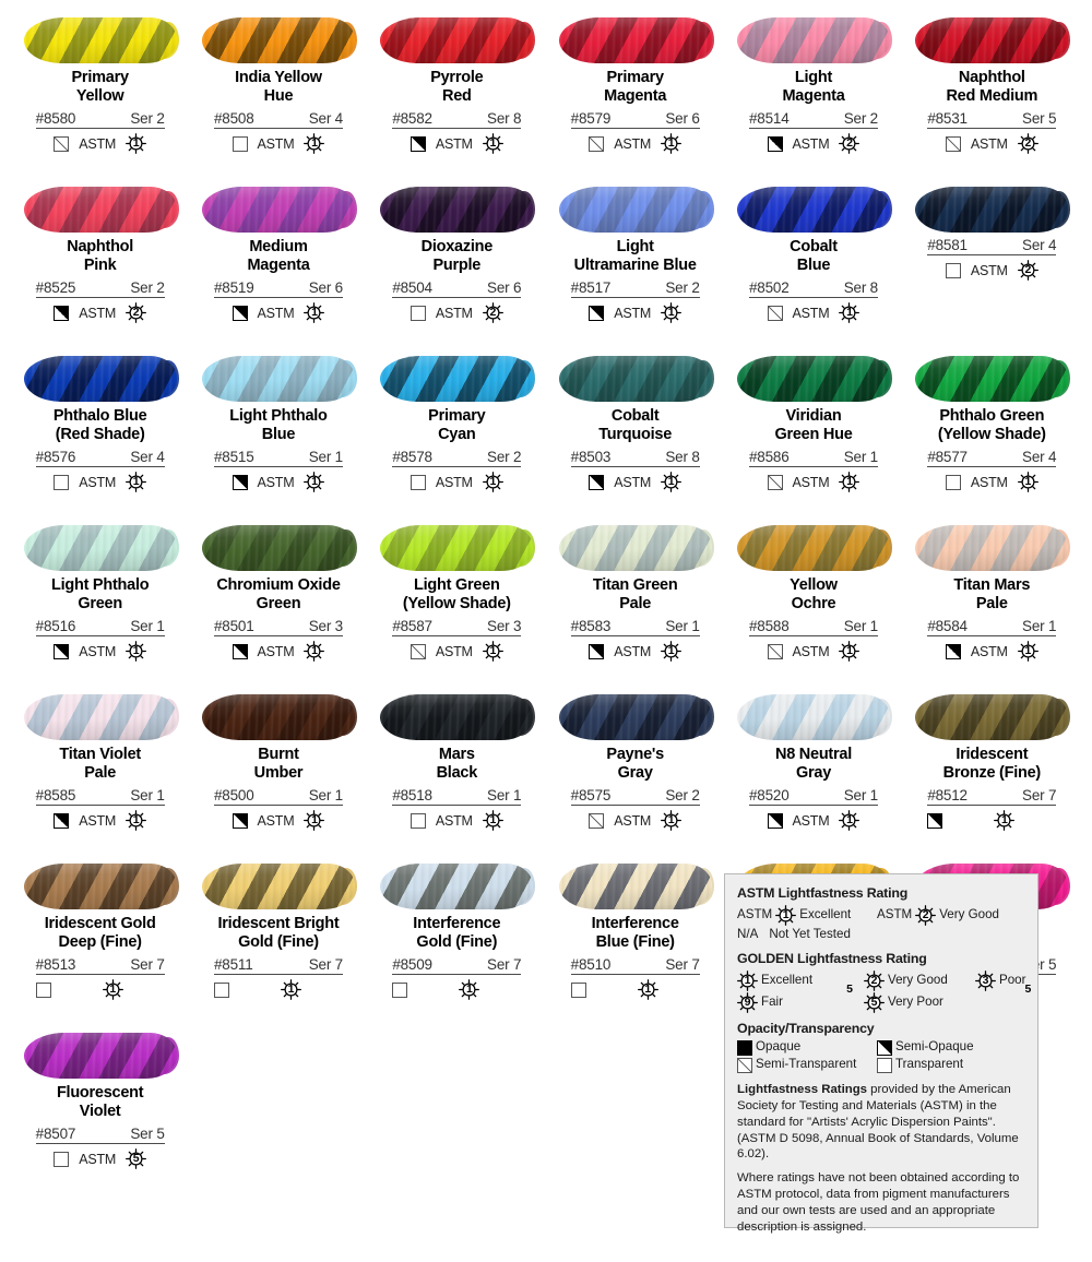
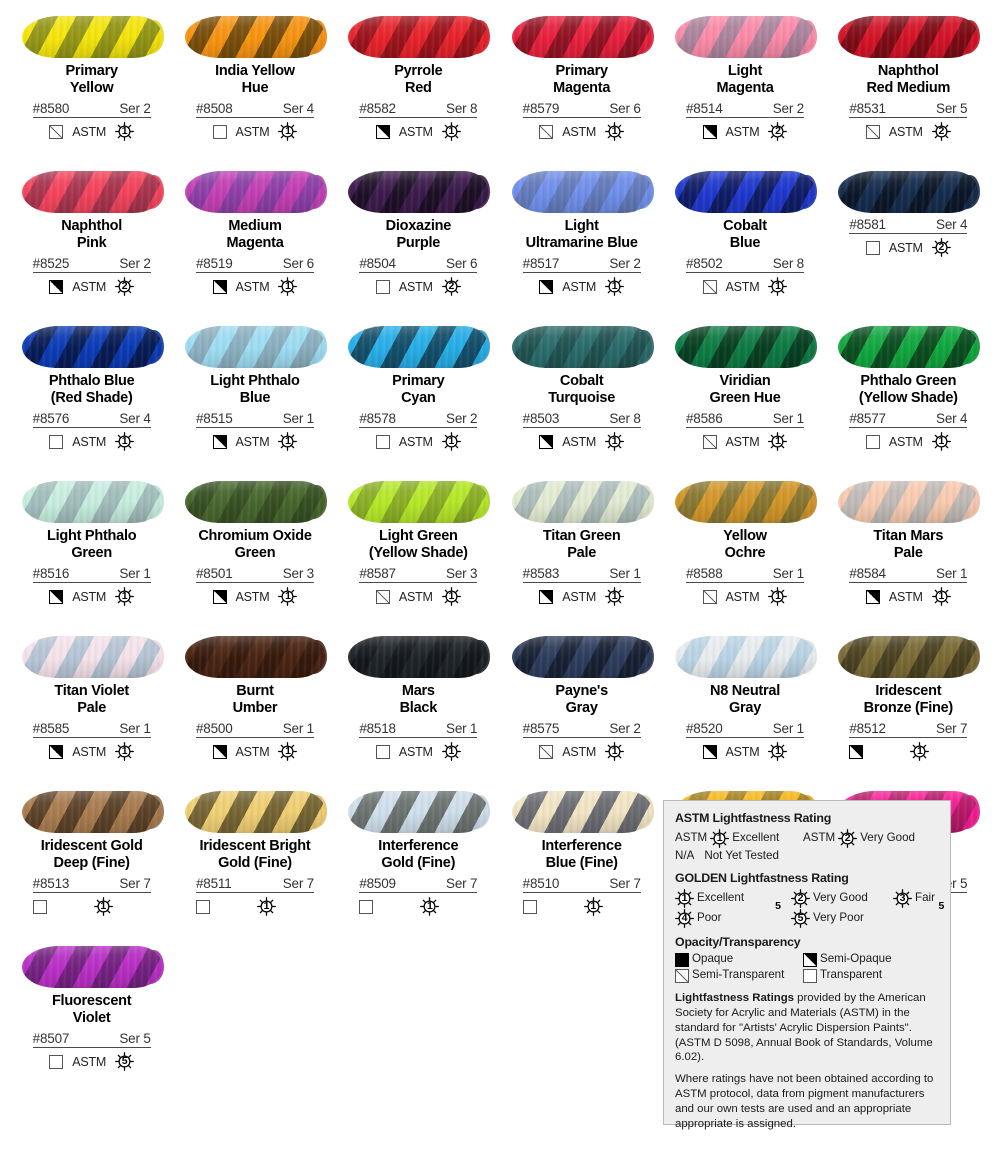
  Primary
  Yellow
  #8580
  Ser 2
  ASTM
  1
  India Yellow
  Hue
  #8508
  Ser 4
  ASTM
  1
  Pyrrole
  Red
  #8582
  Ser 8
  ASTM
  1
  Primary
  Magenta
  #8579
  Ser 6
  ASTM
  1
  Light
  Magenta
  #8514
  Ser 2
  ASTM
  2
  Naphthol
  Red Medium
  #8531
  Ser 5
  ASTM
  2
  Naphthol
  Pink
  #8525
  Ser 2
  ASTM
  2
  Medium
  Magenta
  #8519
  Ser 6
  ASTM
  1
  Dioxazine
  Purple
  #8504
  Ser 6
  ASTM
  2
  Light
  Ultramarine Blue
  #8517
  Ser 2
  ASTM
  1
  Cobalt
  Blue
  #8502
  Ser 8
  ASTM
  1
  #8581
  Ser 4
  ASTM
  2
  Phthalo Blue
  (Red Shade)
  #8576
  Ser 4
  ASTM
  1
  Light Phthalo
  Blue
  #8515
  Ser 1
  ASTM
  1
  Primary
  Cyan
  #8578
  Ser 2
  ASTM
  1
  Cobalt
  Turquoise
  #8503
  Ser 8
  ASTM
  1
  Viridian
  Green Hue
  #8586
  Ser 1
  ASTM
  1
  Phthalo Green
  (Yellow Shade)
  #8577
  Ser 4
  ASTM
  1
  Light Phthalo
  Green
  #8516
  Ser 1
  ASTM
  1
  Chromium Oxide
  Green
  #8501
  Ser 3
  ASTM
  1
  Light Green
  (Yellow Shade)
  #8587
  Ser 3
  ASTM
  1
  Titan Green
  Pale
  #8583
  Ser 1
  ASTM
  1
  Yellow
  Ochre
  #8588
  Ser 1
  ASTM
  1
  Titan Mars
  Pale
  #8584
  Ser 1
  ASTM
  1
  Titan Violet
  Pale
  #8585
  Ser 1
  ASTM
  1
  Burnt
  Umber
  #8500
  Ser 1
  ASTM
  1
  Mars
  Black
  #8518
  Ser 1
  ASTM
  1
  Payne's
  Gray
  #8575
  Ser 2
  ASTM
  1
  N8 Neutral
  Gray
  #8520
  Ser 1
  ASTM
  1
  Iridescent
  Bronze (Fine)
  #8512
  Ser 7
  1
  Iridescent Gold
  Deep (Fine)
  #8513
  Ser 7
  1
  Iridescent Bright
  Gold (Fine)
  #8511
  Ser 7
  1
  Interference
  Gold (Fine)
  #8509
  Ser 7
  1
  Interference
  Blue (Fine)
  #8510
  Ser 7
  1
  5
  5
  Fluorescent
  Violet
  #8507
  Ser 5
  ASTM
  5
  ASTM Lightfastness Rating
  ASTM
  1
  Excellent
  ASTM
  2
  Very Good
  N/A
  Not Yet Tested
  GOLDEN Lightfastness Rating
  1
  Excellent
  2
  Very Good
  3
- Poor
+ Fair
- 9
+ 4
- Fair
+ Poor
  5
  Very Poor
  Opacity/Transparency
  Opaque
  Semi-Opaque
  Semi-Transparent
  Transparent
- Lightfastness Ratings provided by the American Society for Testing and Materials (ASTM) in the standard for "Artists' Acrylic Dispersion Paints". (ASTM D 5098, Annual Book of Standards, Volume 6.02).
+ Lightfastness Ratings provided by the American Society for Acrylic and Materials (ASTM) in the standard for "Artists' Acrylic Dispersion Paints". (ASTM D 5098, Annual Book of Standards, Volume 6.02).
- Where ratings have not been obtained according to ASTM protocol, data from pigment manufacturers and our own tests are used and an appropriate description is assigned.
+ Where ratings have not been obtained according to ASTM protocol, data from pigment manufacturers and our own tests are used and an appropriate appropriate is assigned.
